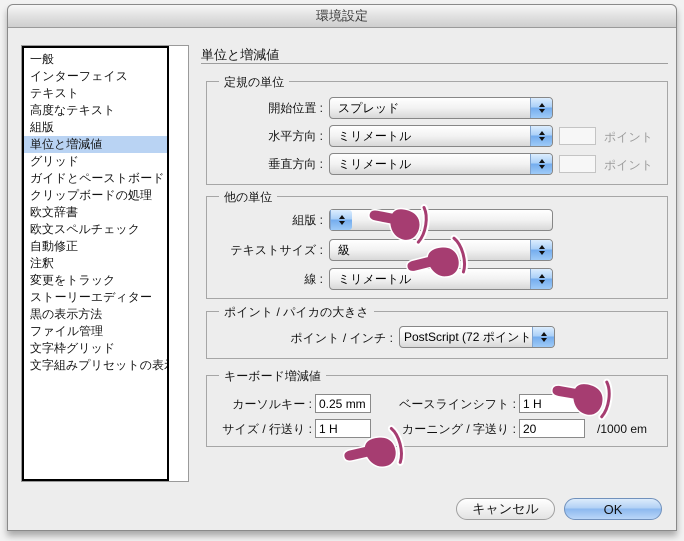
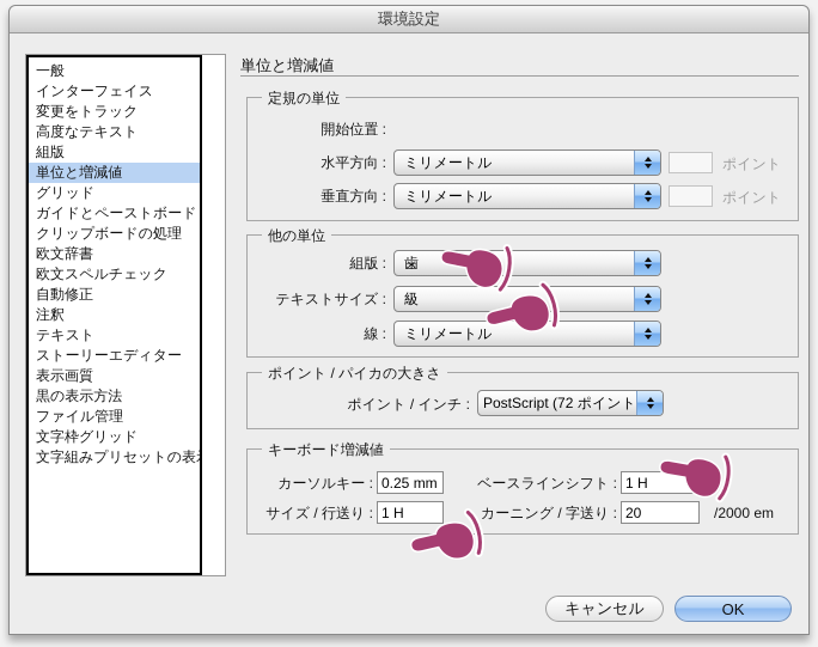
  環境設定
  一般
  インターフェイス
- テキスト
+ 変更をトラック
  高度なテキスト
  組版
  単位と増減値
  グリッド
  ガイドとペーストボード
  クリップボードの処理
  欧文辞書
  欧文スペルチェック
  自動修正
  注釈
- 変更をトラック
+ テキスト
  ストーリーエディター
+ 表示画質
  黒の表示方法
  ファイル管理
  文字枠グリッド
  文字組みプリセットの表
  単位と増減値
  定規の単位
  開始位置 :
- スプレッド
  水平方向 :
  ミリメートル
  ポイント
  垂直方向 :
  ミリメートル
  ポイント
  他の単位
  組版 :
+ 歯
  テキストサイズ :
  級
  線 :
  ミリメートル
  ポイント / パイカの大きさ
  ポイント / インチ :
  PostScript (72 ポイント
  キーボード増減値
  カーソルキー :
  0.25 mm
  ベースラインシフト :
  1 H
  サイズ / 行送り :
  1 H
  カーニング / 字送り :
  20
- /1000 em
+ /2000 em
  キャンセル
  OK
